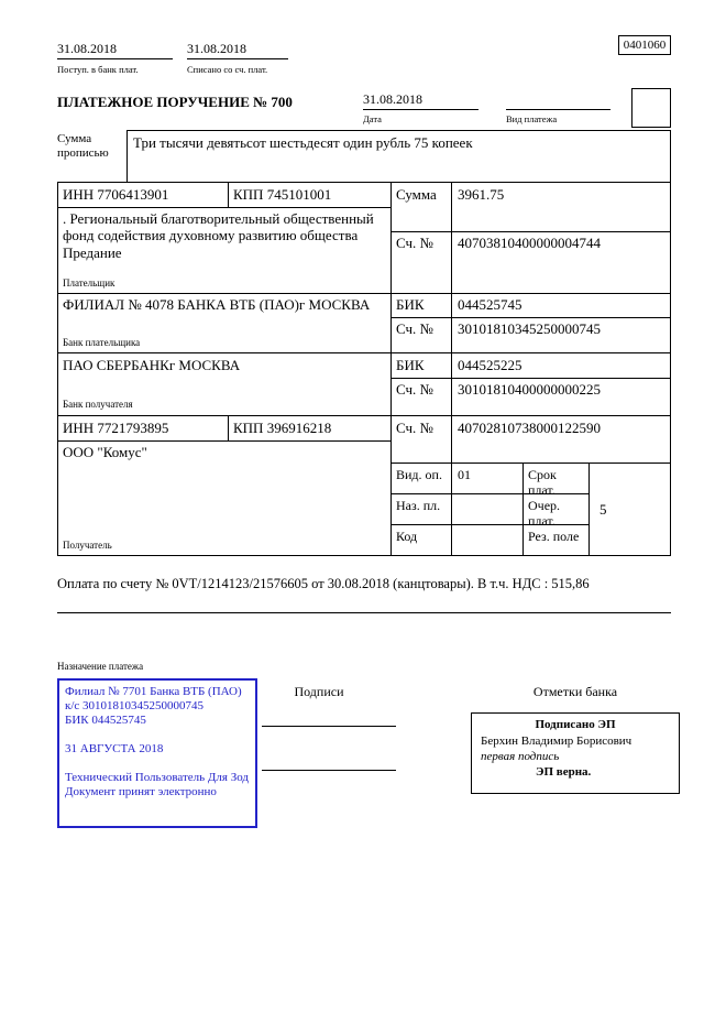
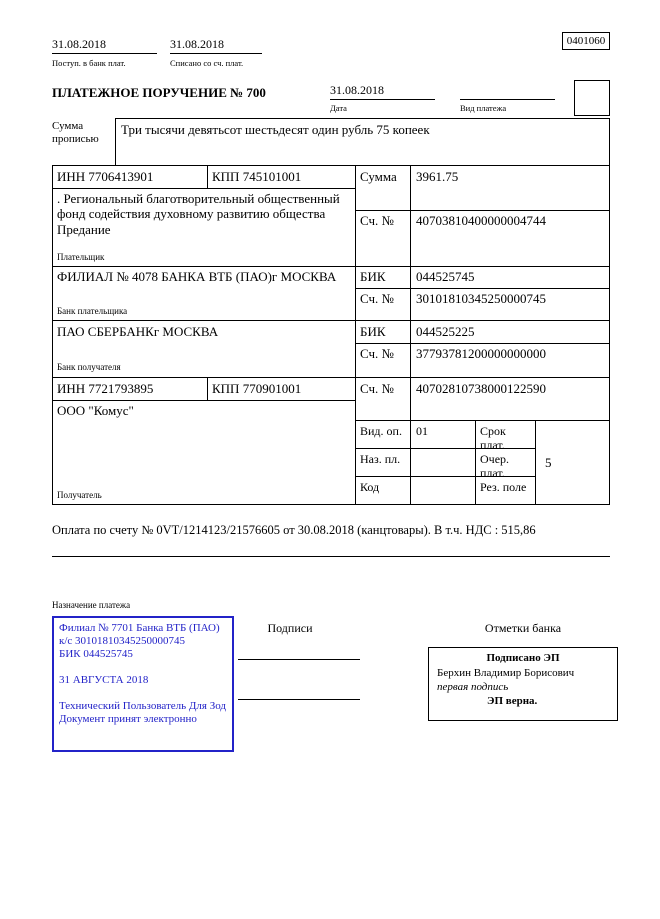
  31.08.2018
  Поступ. в банк плат.
  31.08.2018
  Списано со сч. плат.
  0401060
  ПЛАТЕЖНОЕ ПОРУЧЕНИЕ № 700
  31.08.2018
  Дата
  Вид платежа
  Сумма прописью
  Три тысячи девятьсот шестьдесят один рубль 75 копеек
  ИНН 7706413901
  КПП 745101001
  Сумма
  3961.75
  . Региональный благотворительный общественный фонд содействия духовному развитию общества Предание
  Плательщик
  Сч. №
  40703810400000004744
  ФИЛИАЛ № 4078 БАНКА ВТБ (ПАО)г МОСКВА
  БИК
  044525745
  Сч. №
  30101810345250000745
  Банк плательщика
  ПАО СБЕРБАНКг МОСКВА
  БИК
  044525225
  Сч. №
- 30101810400000000225
+ 37793781200000000000
  Банк получателя
  ИНН 7721793895
- КПП 396916218
+ КПП 770901001
  Сч. №
  40702810738000122590
  ООО "Комус"
  Вид. оп.
  01
  Срок плат.
  Наз. пл.
  Очер. плат.
  5
  Код
  Рез. поле
  Получатель
  Оплата по счету № 0VT/1214123/21576605 от 30.08.2018 (канцтовары). В т.ч. НДС : 515,86
  Назначение платежа
  Филиал № 7701 Банка ВТБ (ПАО)
  к/с 30101810345250000745
  БИК 044525745
  31 АВГУСТА 2018
  Технический Пользователь Для Зод
  Документ принят электронно
  Подписи
  Отметки банка
  Подписано ЭП
  Берхин Владимир Борисович
  первая подпись
  ЭП верна.
